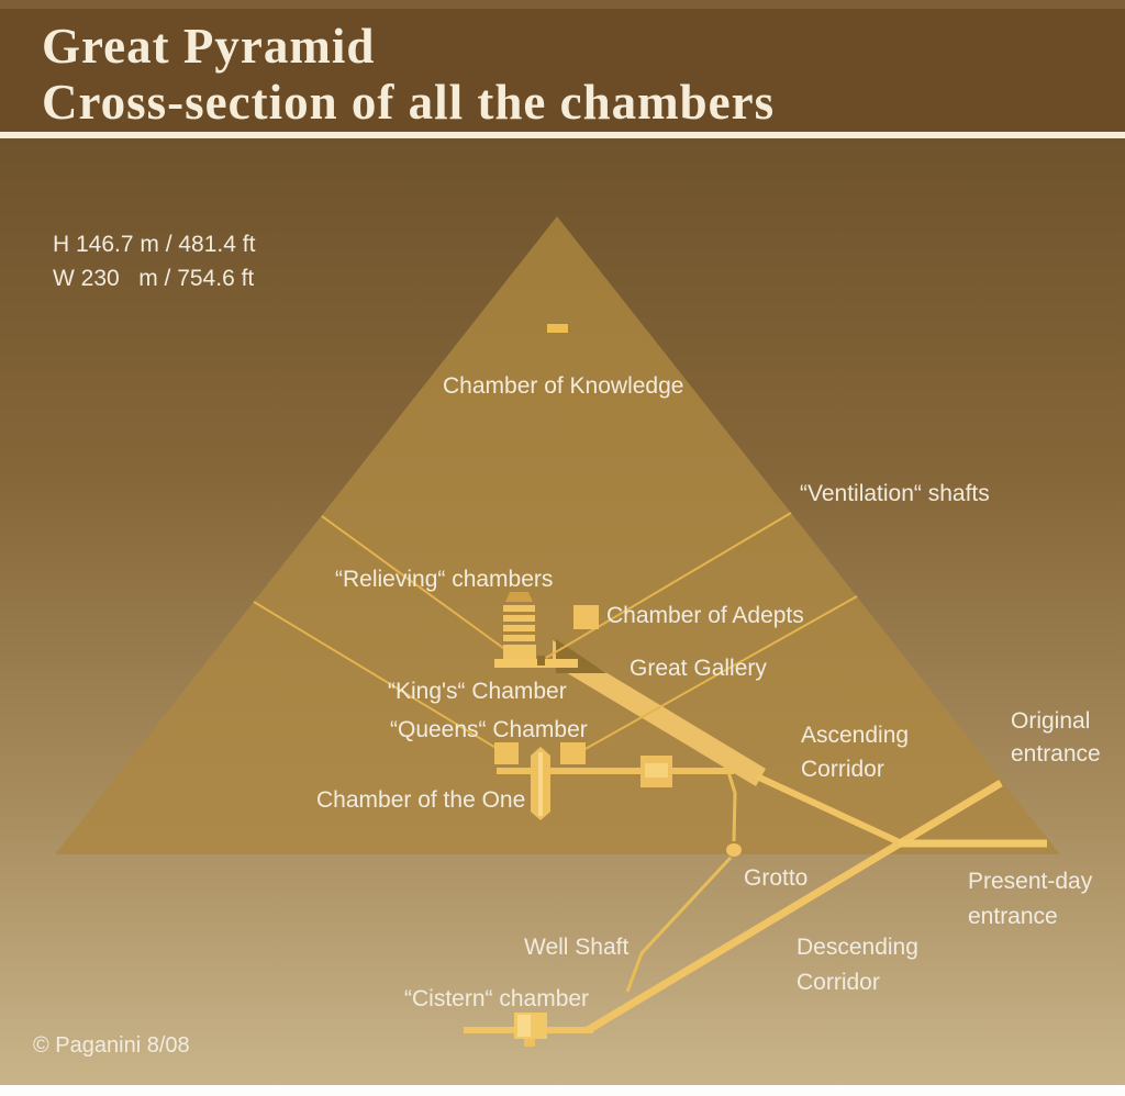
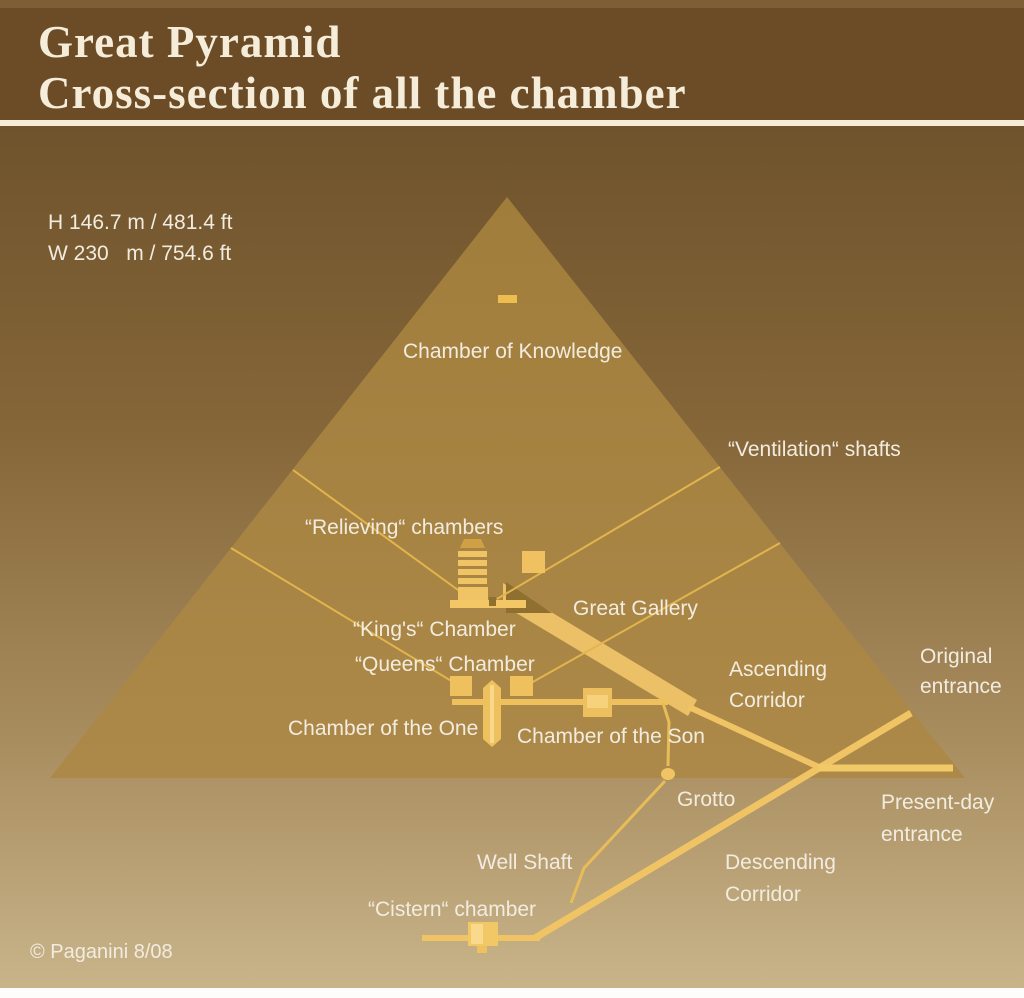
  Great Pyramid
- Cross-section of all the chambers
+ Cross-section of all the chamber
  H 146.7 m / 481.4 ft
  W 230 m / 754.6 ft
  Chamber of Knowledge
  “Ventilation“ shafts
  “Relieving“ chambers
- Chamber of Adepts
  Great Gallery
  “King's“ Chamber
  “Queens“ Chamber
  Chamber of the One
+ Chamber of the Son
  Ascending
  Corridor
  Original
  entrance
  Grotto
  Present-day
  entrance
  Well Shaft
  Descending
  Corridor
  “Cistern“ chamber
  © Paganini 8/08
